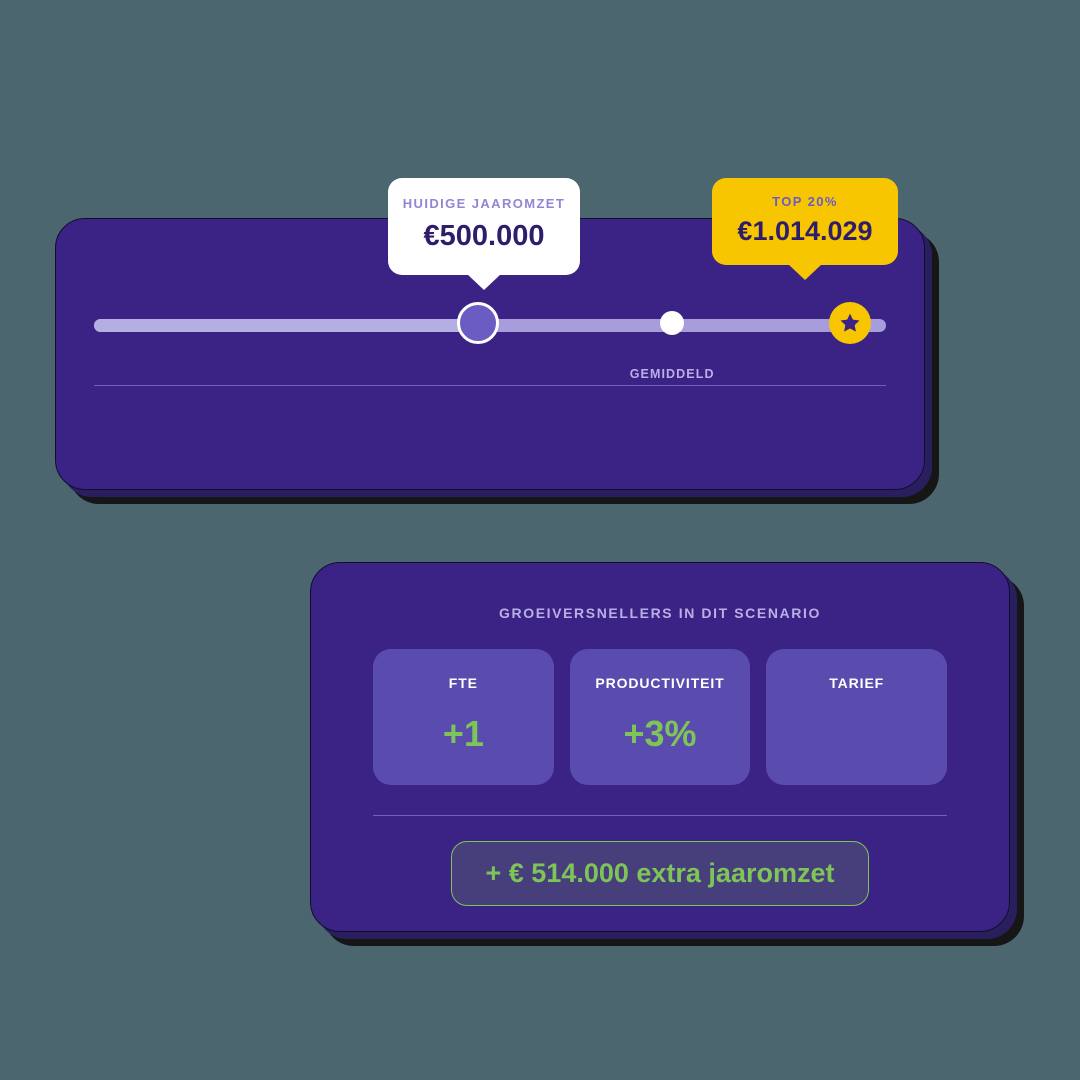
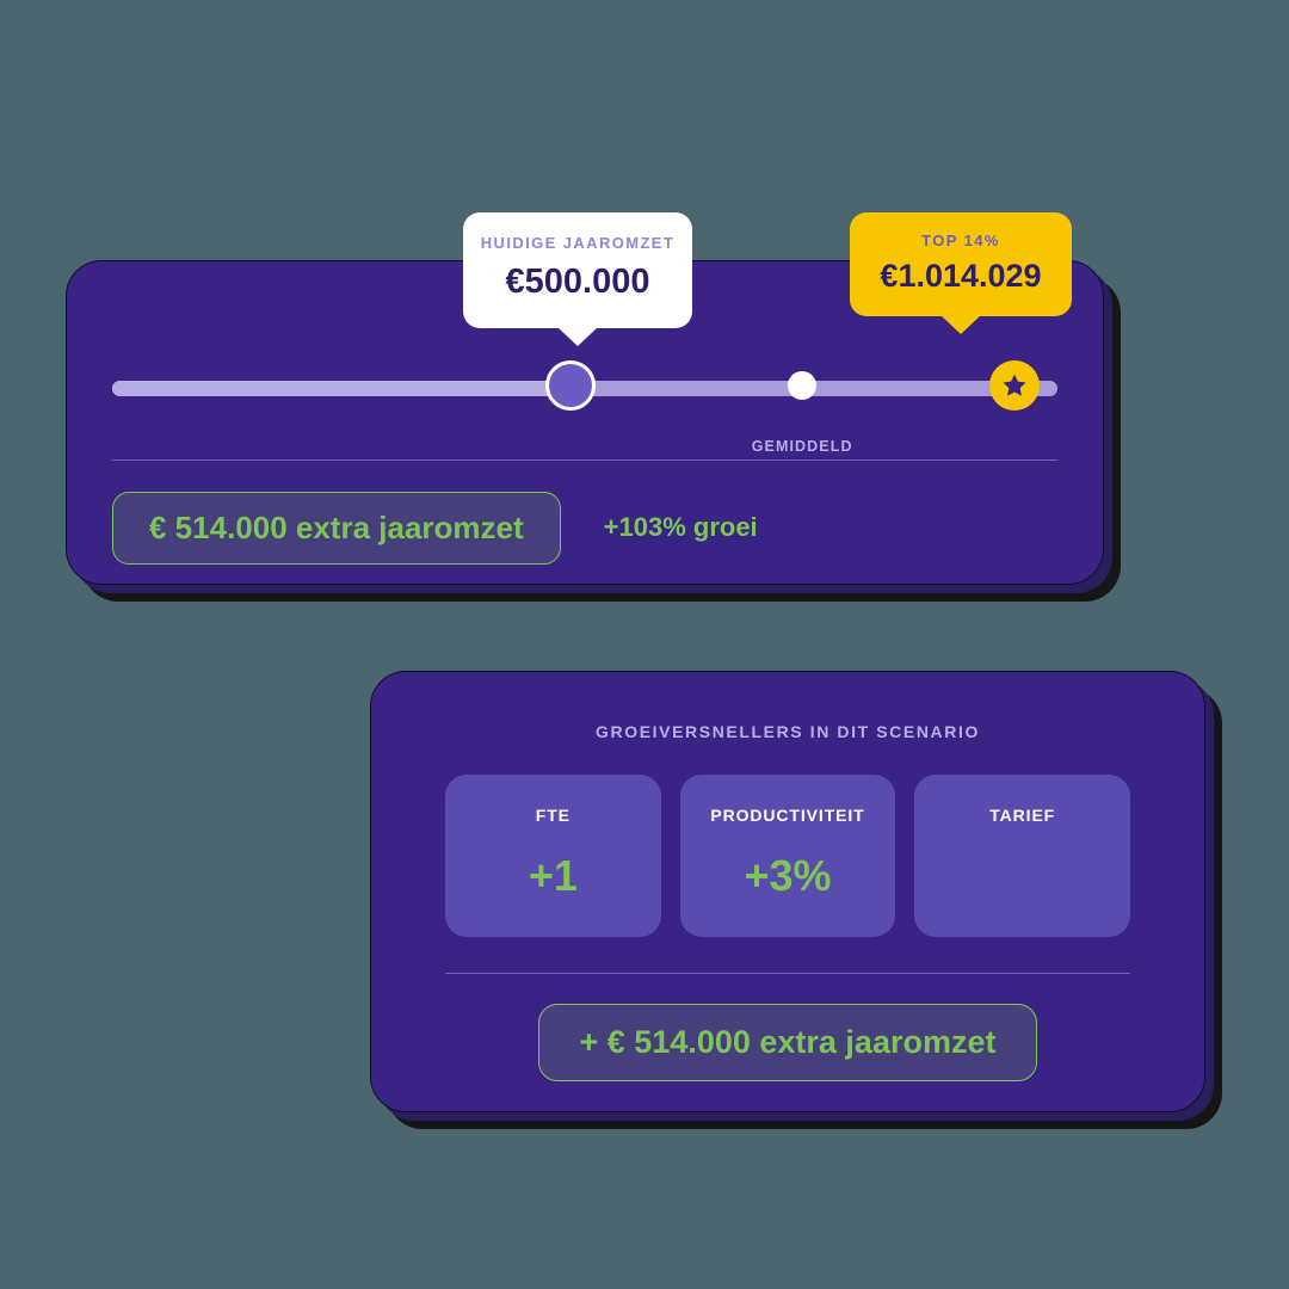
  GEMIDDELD
+ € 514.000 extra jaaromzet
+ +103% groei
  HUIDIGE JAAROMZET
  €500.000
- TOP 20%
+ TOP 14%
  €1.014.029
  GROEIVERSNELLERS IN DIT SCENARIO
  FTE
  +1
  PRODUCTIVITEIT
  +3%
  TARIEF
  + € 514.000 extra jaaromzet
